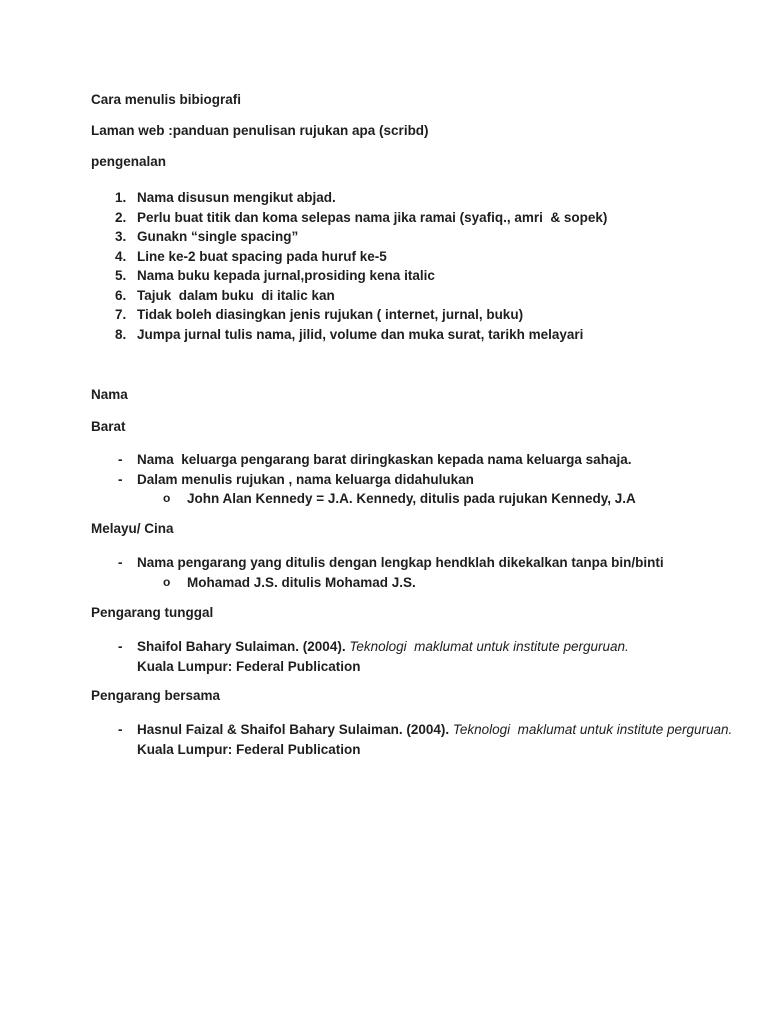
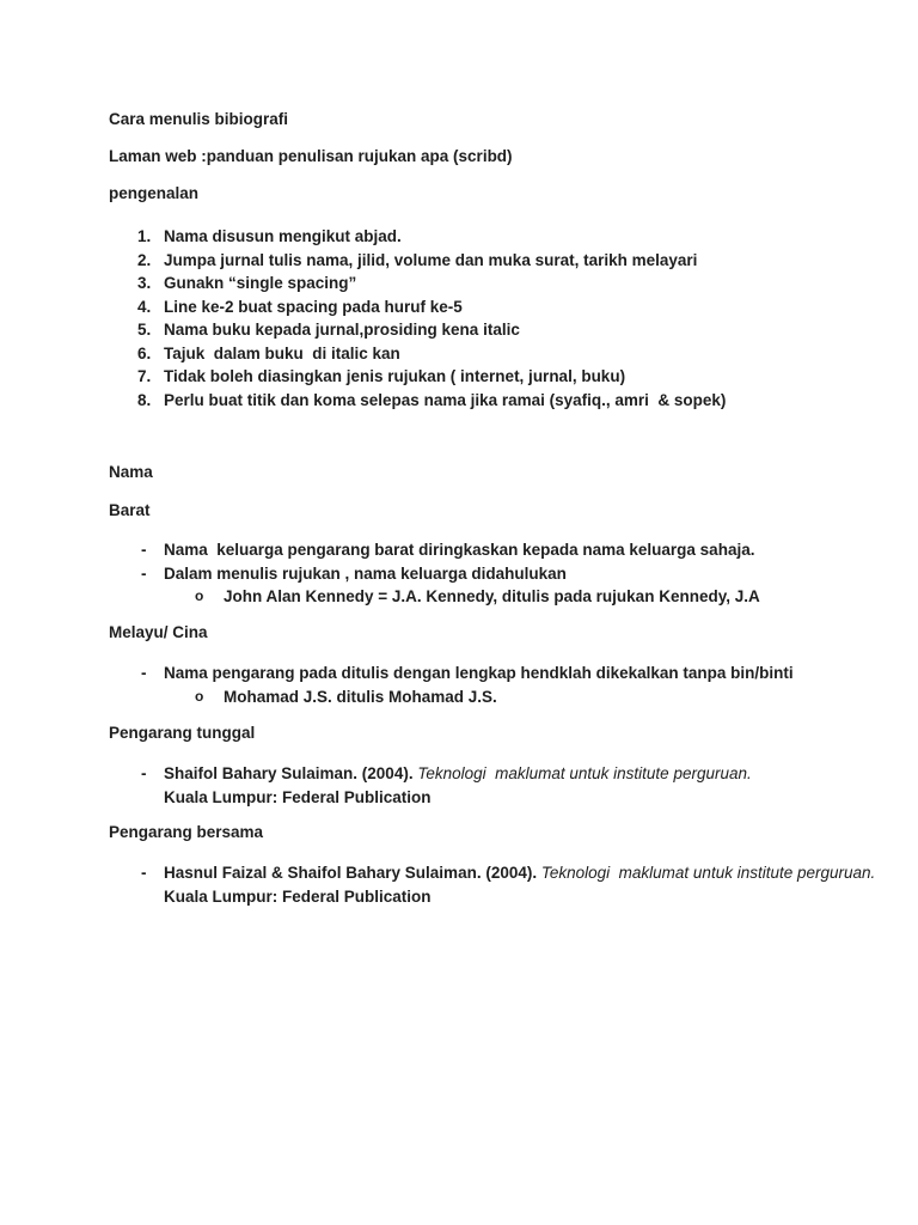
  Cara menulis bibiografi
  Laman web :panduan penulisan rujukan apa (scribd)
  pengenalan
  1.
  Nama disusun mengikut abjad.
  2.
- Perlu buat titik dan koma selepas nama jika ramai (syafiq., amri & sopek)
+ Jumpa jurnal tulis nama, jilid, volume dan muka surat, tarikh melayari
  3.
  Gunakn “single spacing”
  4.
  Line ke-2 buat spacing pada huruf ke-5
  5.
  Nama buku kepada jurnal,prosiding kena italic
  6.
  Tajuk dalam buku di italic kan
  7.
  Tidak boleh diasingkan jenis rujukan ( internet, jurnal, buku)
  8.
- Jumpa jurnal tulis nama, jilid, volume dan muka surat, tarikh melayari
+ Perlu buat titik dan koma selepas nama jika ramai (syafiq., amri & sopek)
  Nama
  Barat
  -
  Nama keluarga pengarang barat diringkaskan kepada nama keluarga sahaja.
  -
  Dalam menulis rujukan , nama keluarga didahulukan
  o
  John Alan Kennedy = J.A. Kennedy, ditulis pada rujukan Kennedy, J.A
  Melayu/ Cina
  -
- Nama pengarang yang ditulis dengan lengkap hendklah dikekalkan tanpa bin/binti
+ Nama pengarang pada ditulis dengan lengkap hendklah dikekalkan tanpa bin/binti
  o
  Mohamad J.S. ditulis Mohamad J.S.
  Pengarang tunggal
  -
  Shaifol Bahary Sulaiman. (2004). Teknologi maklumat untuk institute perguruan.
  Kuala Lumpur: Federal Publication
  Pengarang bersama
  -
  Hasnul Faizal & Shaifol Bahary Sulaiman. (2004). Teknologi maklumat untuk institute perguruan.
  Kuala Lumpur: Federal Publication
